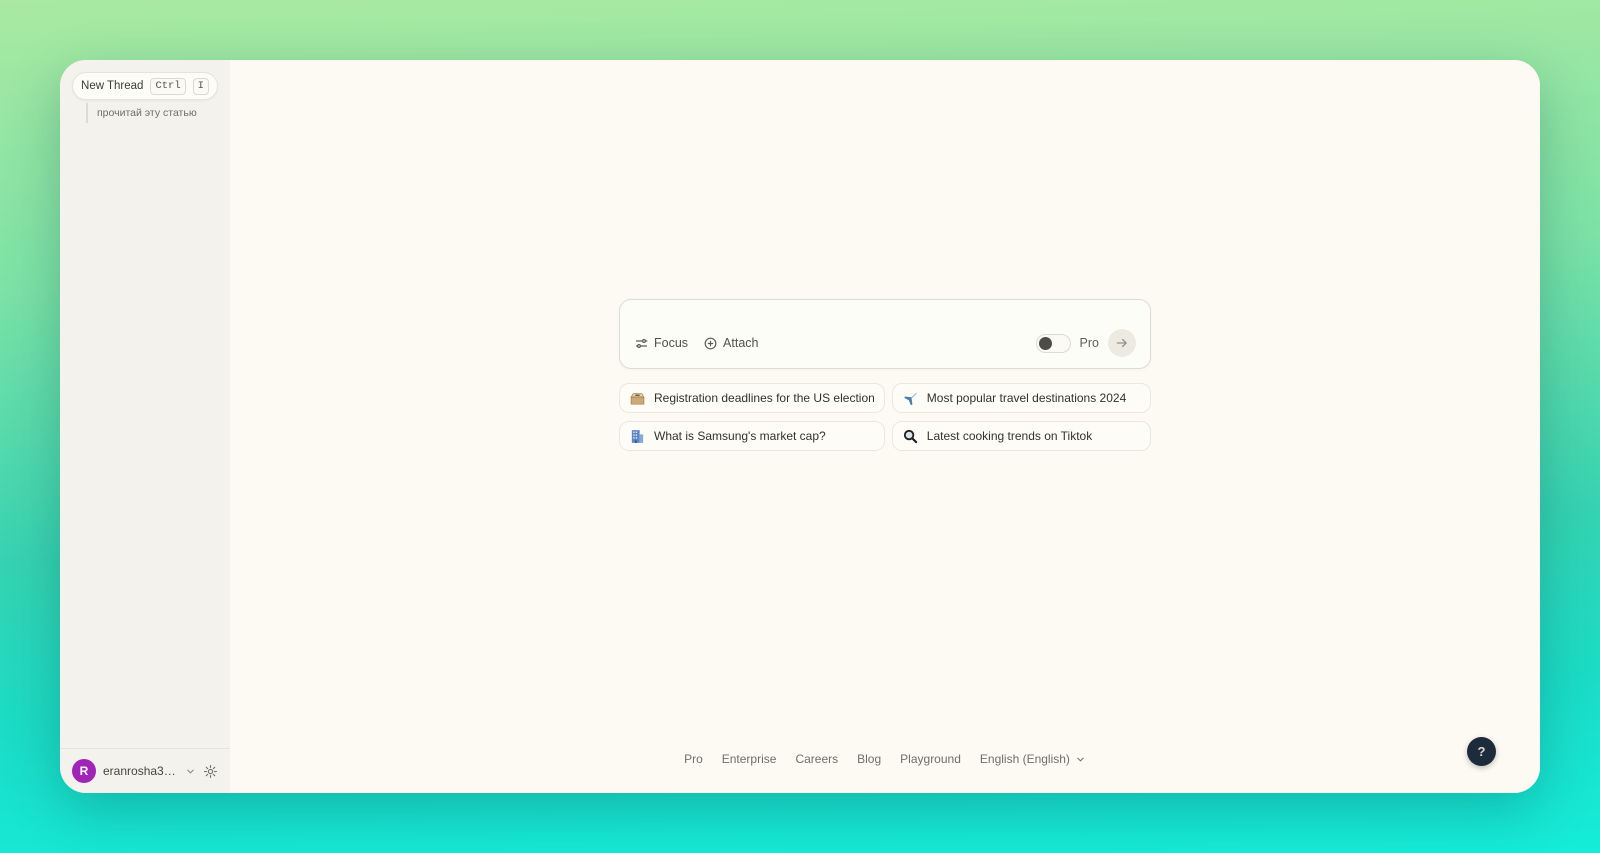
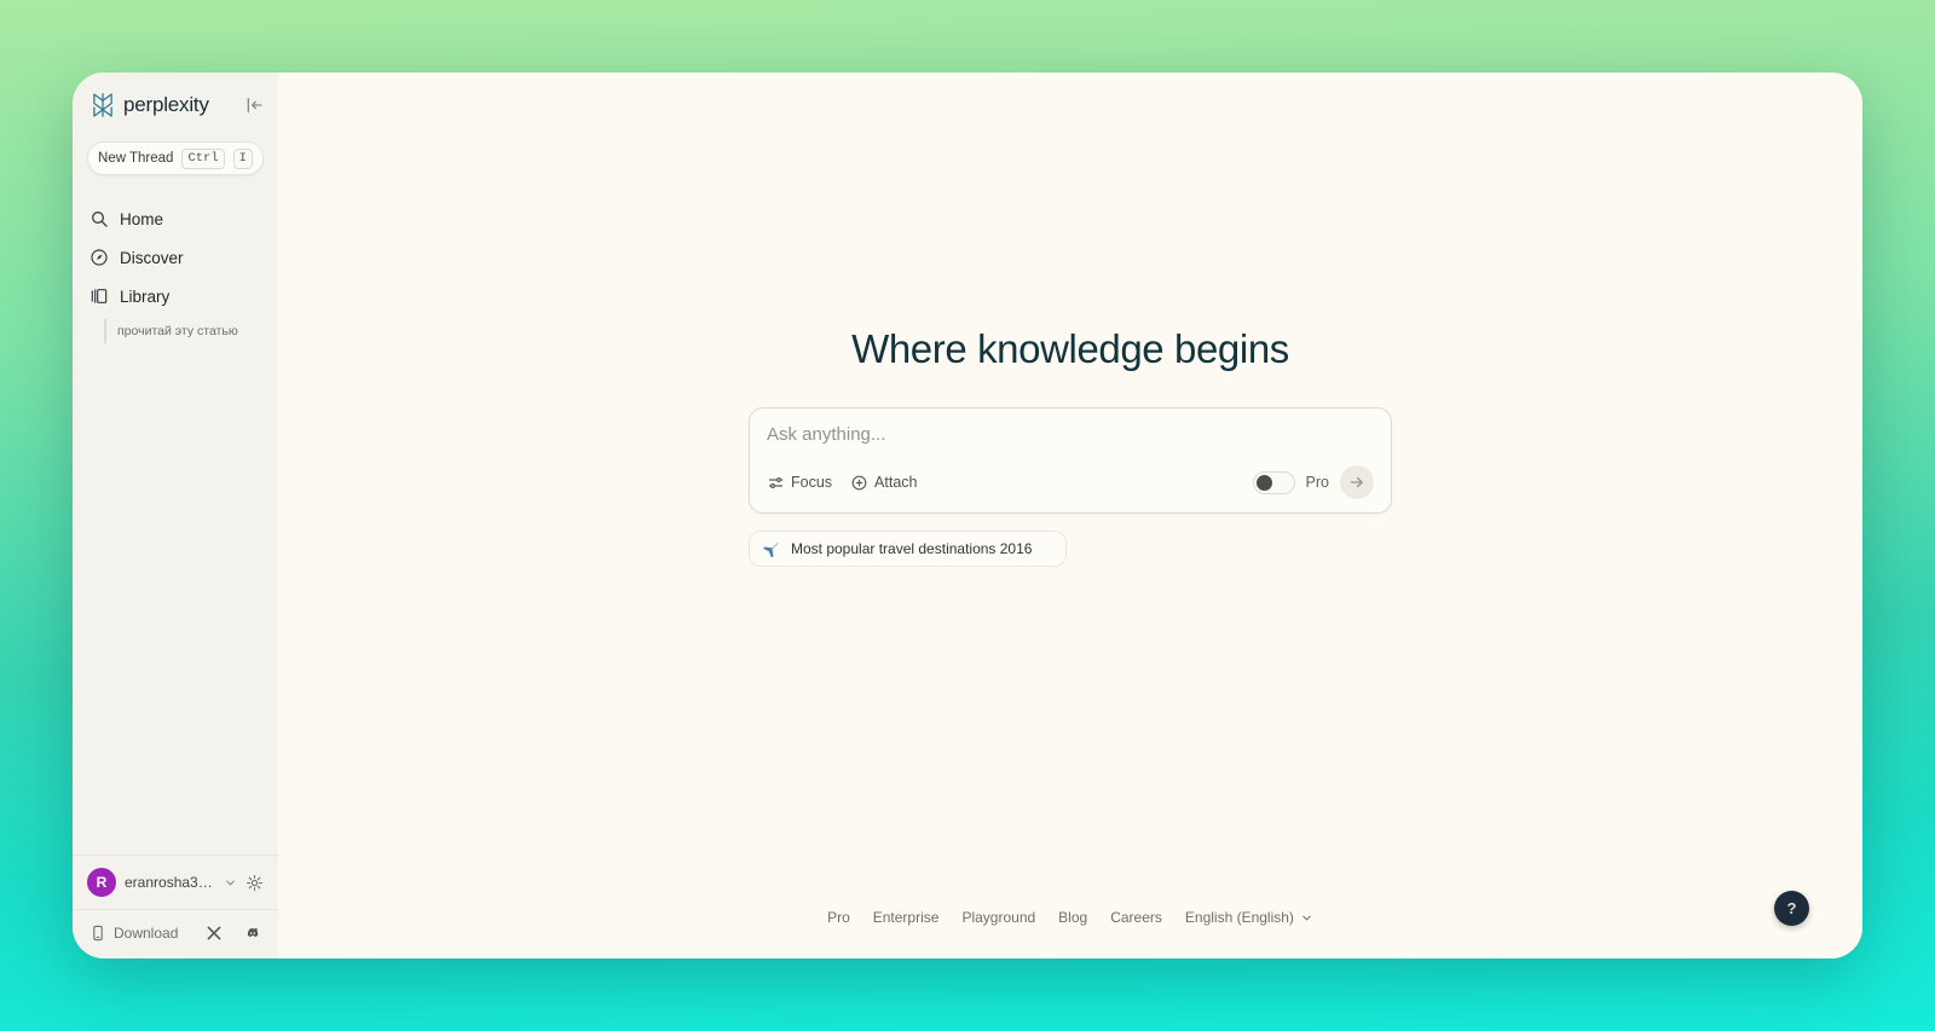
+ perplexity
  New Thread
  Ctrl
  I
+ Home
+ Discover
+ Library
  прочитай эту статью
  R
  eranrosha38..
+ Download
+ Where knowledge begins
+ Ask anything...
  Focus
  Attach
  Pro
- Registration deadlines for the US election
- Most popular travel destinations 2024
+ Most popular travel destinations 2016
- What is Samsung's market cap?
- Latest cooking trends on Tiktok
  Pro
  Enterprise
- Careers
+ Playground
  Blog
- Playground
+ Careers
  English (English)
  ?
